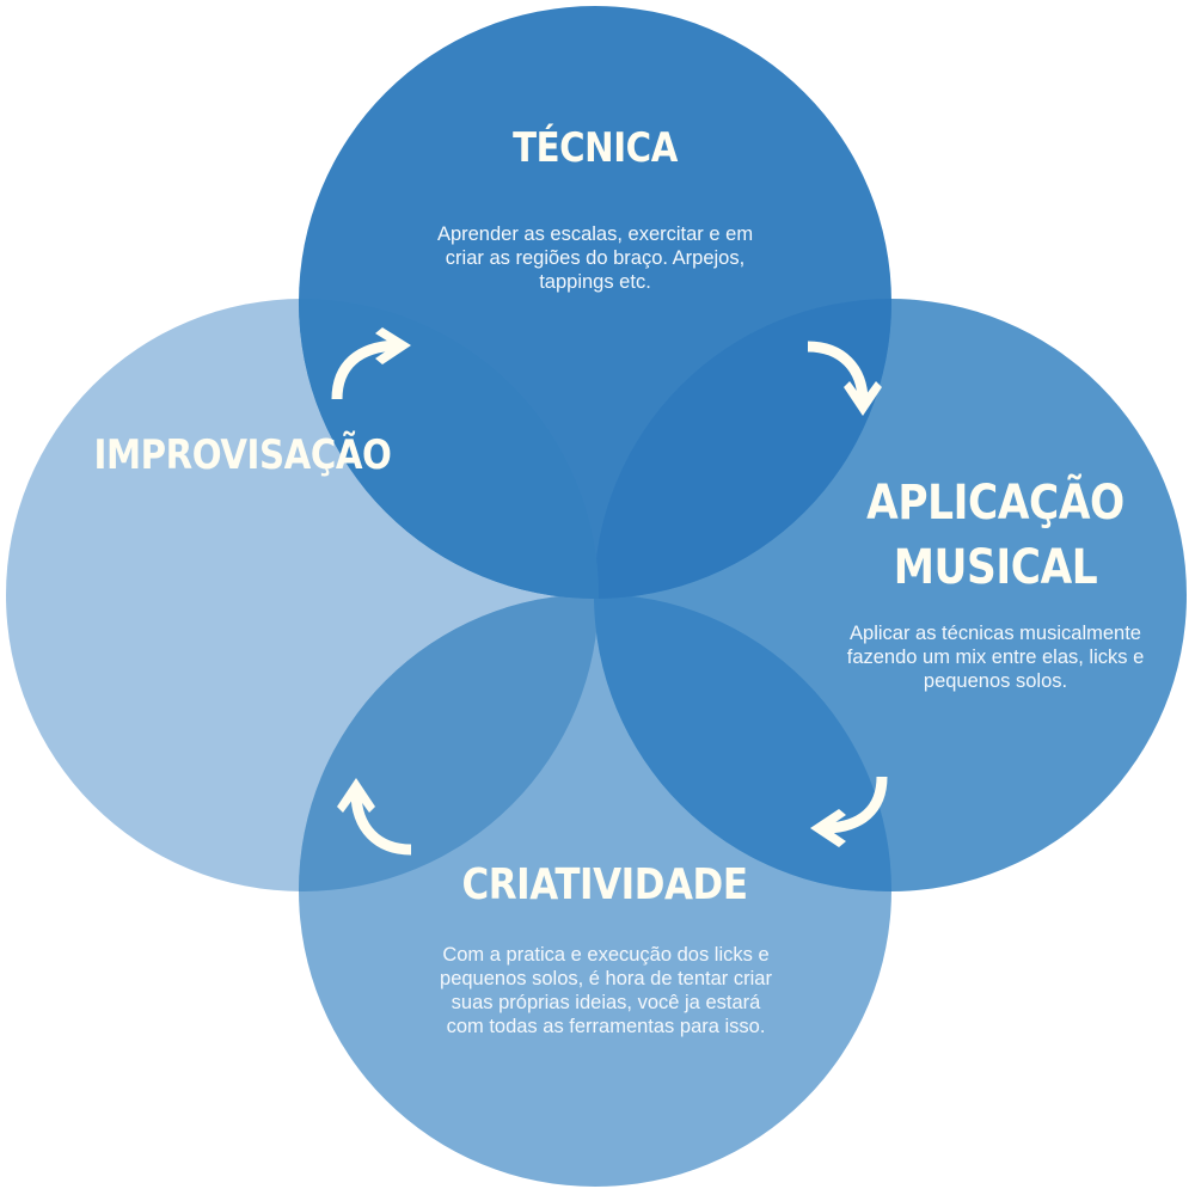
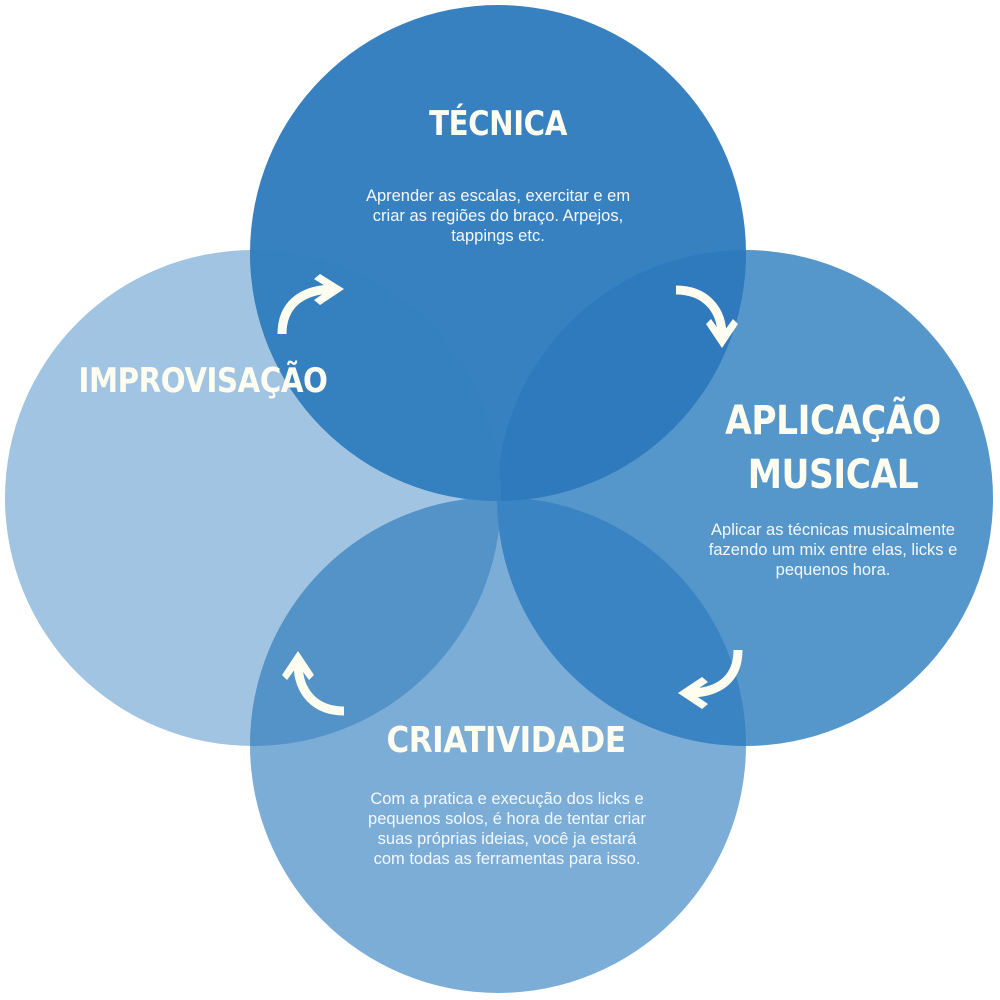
  TÉCNICA
  Aprender as escalas, exercitar e em criar as regiões do braço. Arpejos, tappings etc.
  APLICAÇÃO
  MUSICAL
- Aplicar as técnicas musicalmente fazendo um mix entre elas, licks e pequenos solos.
+ Aplicar as técnicas musicalmente fazendo um mix entre elas, licks e pequenos hora.
  CRIATIVIDADE
  Com a pratica e execução dos licks e pequenos solos, é hora de tentar criar suas próprias ideias, você ja estará com todas as ferramentas para isso.
  IMPROVISAÇÃO
